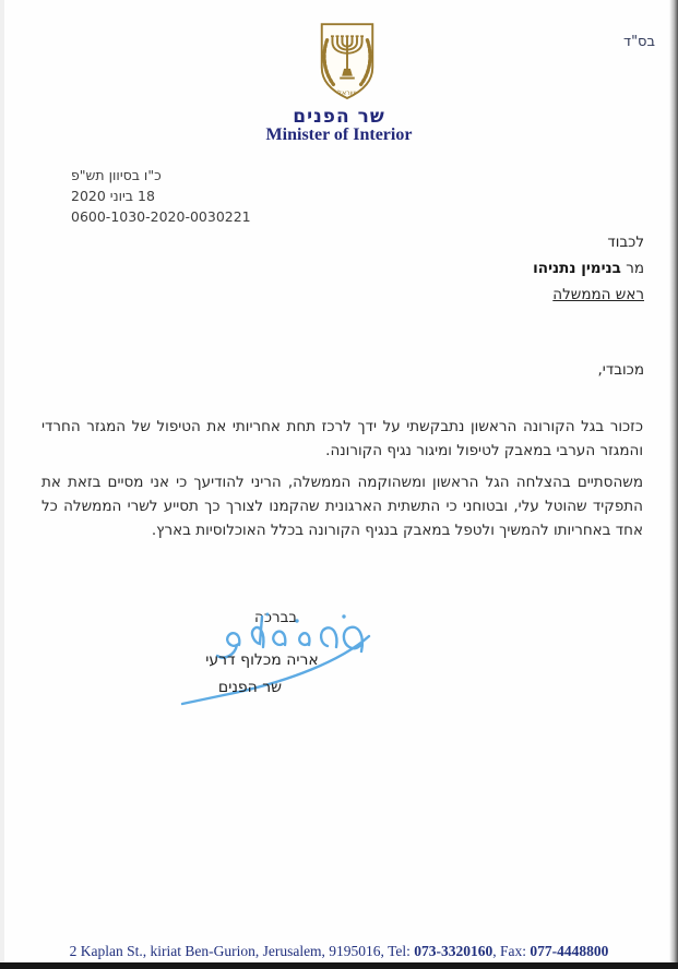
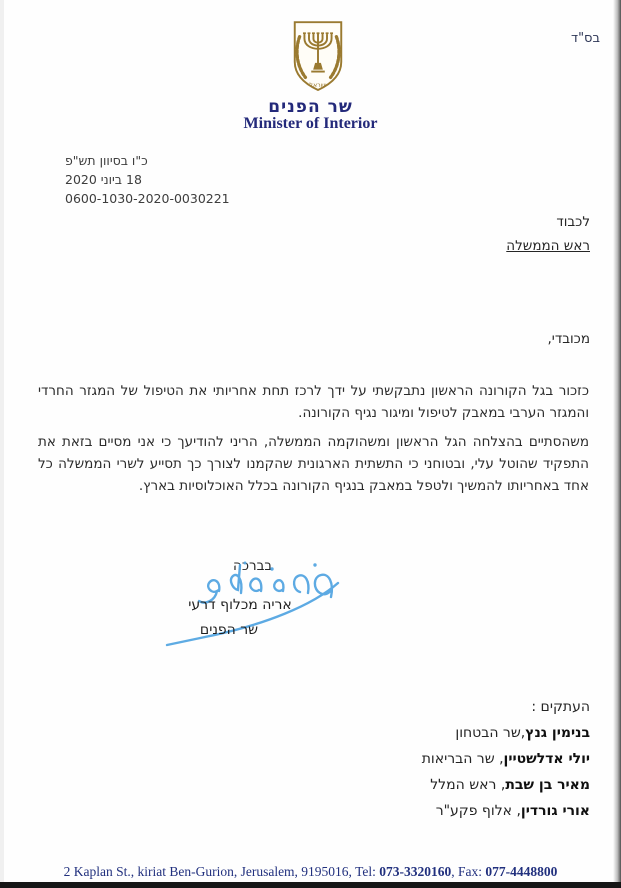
  בס"ד
  שר הפנים
  Minister of Interior
  כ"ו בסיוון תש"פ
  18 ביוני 2020
  0600-1030-2020-0030221
  לכבוד
- מר בנימין נתניהו
  ראש הממשלה
  מכובדי,
  כזכור בגל הקורונה הראשון נתבקשתי על ידך לרכז תחת אחריותי את הטיפול של המגזר החרדי והמגזר הערבי במאבק לטיפול ומיגור נגיף הקורונה.
  משהסתיים בהצלחה הגל הראשון ומשהוקמה הממשלה, הריני להודיעך כי אני מסיים בזאת את התפקיד שהוטל עלי, ובטוחני כי התשתית הארגונית שהקמנו לצורך כך תסייע לשרי הממשלה כל אחד באחריותו להמשיך ולטפל במאבק בנגיף הקורונה בכלל האוכלוסיות בארץ.
  בברכה
  אריה מכלוף דרעי
  שר הפנים
+ העתקים :
+ בנימין גנץ,שר הבטחון
+ יולי אדלשטיין, שר הבריאות
+ מאיר בן שבת, ראש המלל
+ אורי גורדין, אלוף פקע"ר
  2 Kaplan St., kiriat Ben-Gurion, Jerusalem, 9195016, Tel: 073-3320160, Fax: 077-4448800
